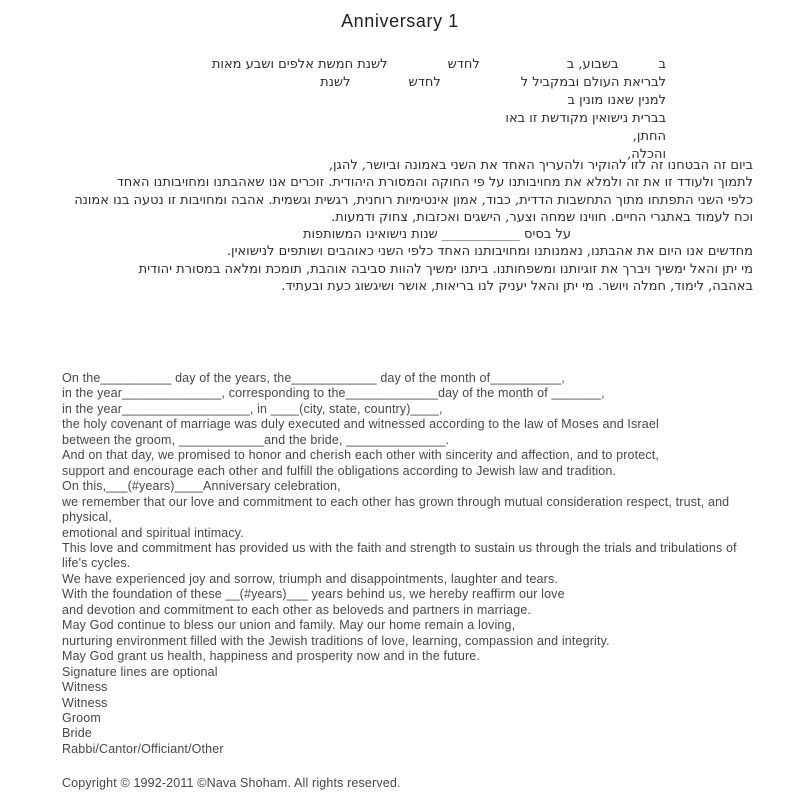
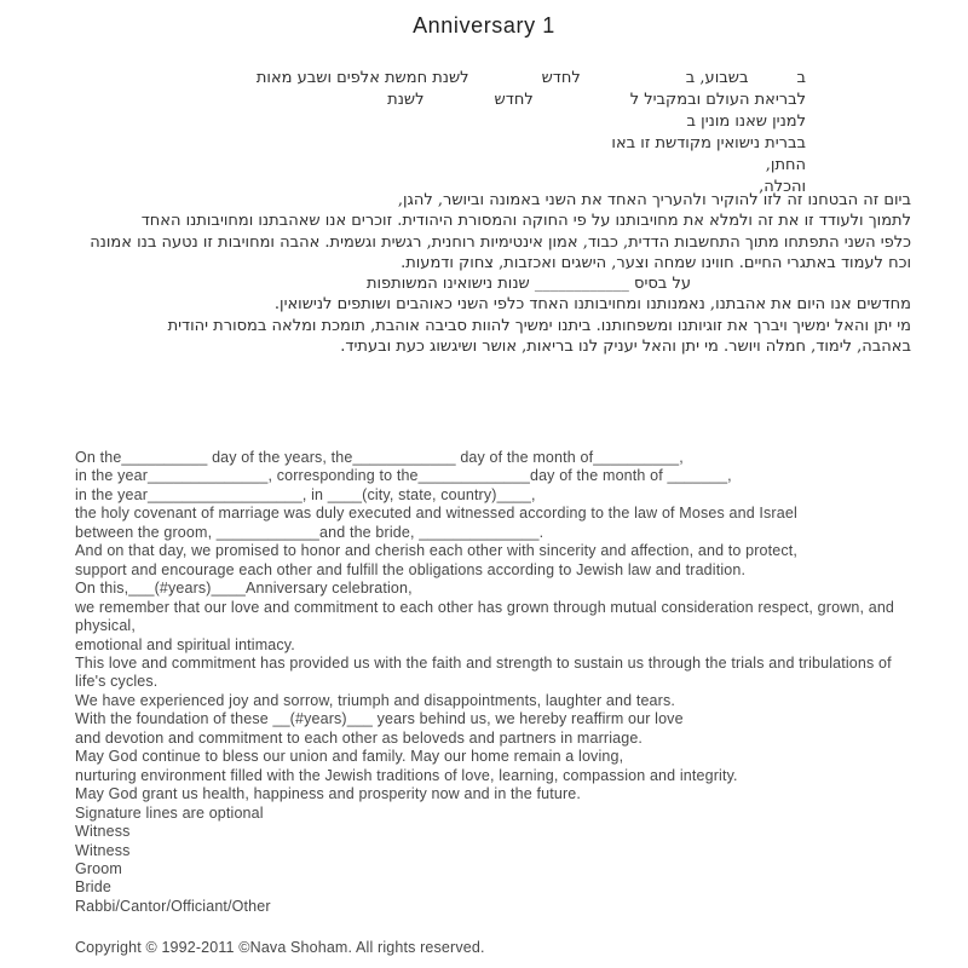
  Anniversary 1
  בבשבוע, בלחדשלשנת חמשת אלפים ושבע מאות
  לבריאת העולם ובמקביל ללחדשלשנת
  למנין שאנו מונין ב
  בברית נישואין מקודשת זו באו
  החתן,
  והכלה,
  ביום זה הבטחנו זה לזו להוקיר ולהעריך האחד את השני באמונה וביושר, להגן,
  לתמוך ולעודד זו את זה ולמלא את מחויבותנו על פי החוקה והמסורת היהודית. זוכרים אנו שאהבתנו ומחויבותנו האחד
  כלפי השני התפתחו מתוך התחשבות הדדית, כבוד, אמון אינטימיות רוחנית, רגשית וגשמית. אהבה ומחויבות זו נטעה בנו אמונה
  וכח לעמוד באתגרי החיים. חווינו שמחה וצער, הישגים ואכזבות, צחוק ודמעות.
  על בסיס ____________ שנות נישואינו המשותפות
  מחדשים אנו היום את אהבתנו, נאמנותנו ומחויבותנו האחד כלפי השני כאוהבים ושותפים לנישואין.
  מי יתן והאל ימשיך ויברך את זוגיותנו ומשפחותנו. ביתנו ימשיך להוות סביבה אוהבת, תומכת ומלאה במסורת יהודית
  באהבה, לימוד, חמלה ויושר. מי יתן והאל יעניק לנו בריאות, אושר ושיגשוג כעת ובעתיד.
  On the__________ day of the years, the____________ day of the month of__________,
  in the year______________, corresponding to the_____________day of the month of _______,
  in the year__________________, in ____(city, state, country)____,
  the holy covenant of marriage was duly executed and witnessed according to the law of Moses and Israel
  between the groom, ____________and the bride, ______________.
  And on that day, we promised to honor and cherish each other with sincerity and affection, and to protect,
  support and encourage each other and fulfill the obligations according to Jewish law and tradition.
  On this,___(#years)____Anniversary celebration,
- we remember that our love and commitment to each other has grown through mutual consideration respect, trust, and
+ we remember that our love and commitment to each other has grown through mutual consideration respect, grown, and
  physical,
  emotional and spiritual intimacy.
  This love and commitment has provided us with the faith and strength to sustain us through the trials and tribulations of
  life's cycles.
  We have experienced joy and sorrow, triumph and disappointments, laughter and tears.
  With the foundation of these __(#years)___ years behind us, we hereby reaffirm our love
  and devotion and commitment to each other as beloveds and partners in marriage.
  May God continue to bless our union and family. May our home remain a loving,
  nurturing environment filled with the Jewish traditions of love, learning, compassion and integrity.
  May God grant us health, happiness and prosperity now and in the future.
  Signature lines are optional
  Witness
  Witness
  Groom
  Bride
  Rabbi/Cantor/Officiant/Other
  Copyright © 1992-2011 ©Nava Shoham. All rights reserved.
